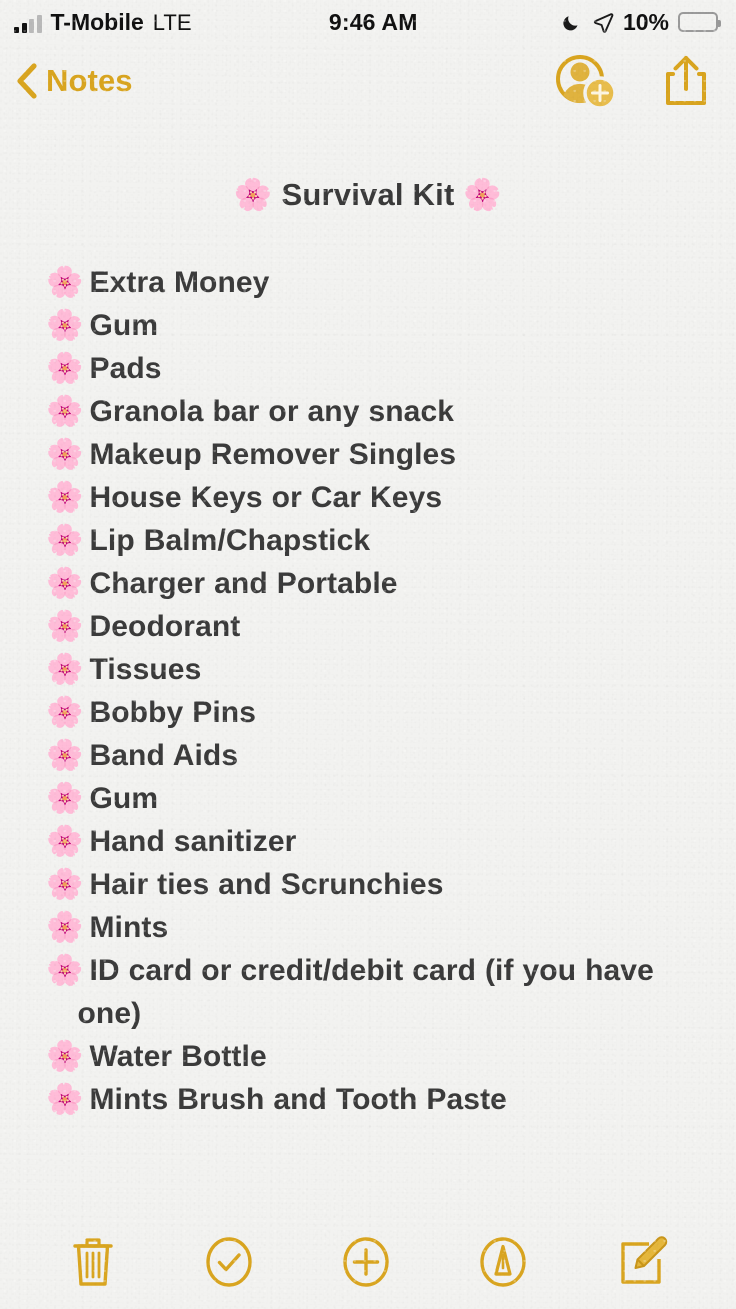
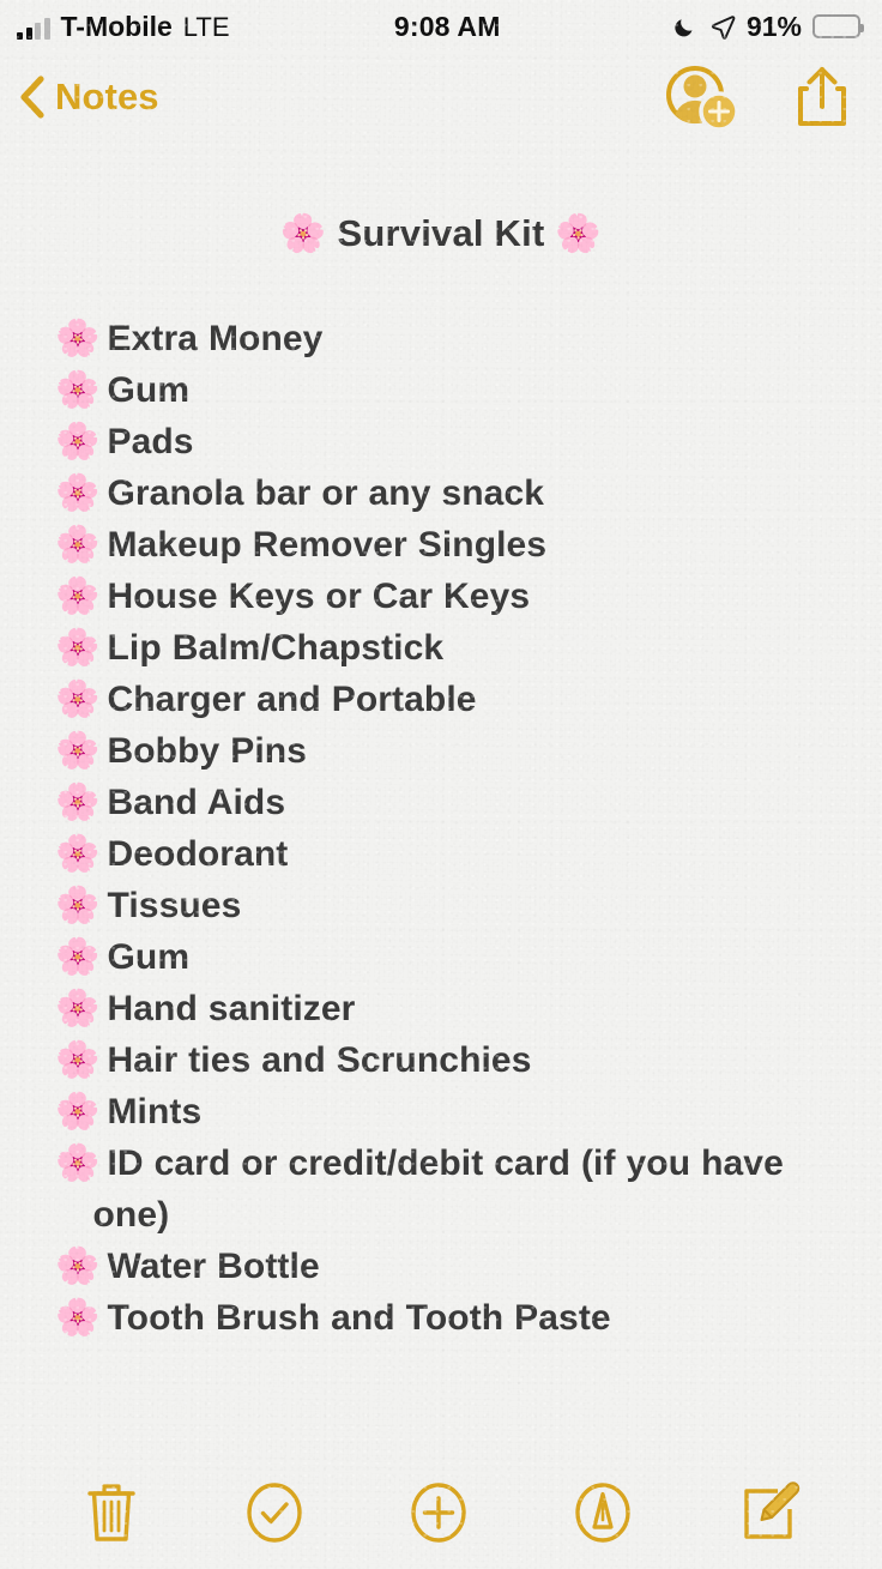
  T-Mobile
  LTE
- 9:46 AM
+ 9:08 AM
- 10%
+ 91%
  Notes
  🌸 Survival Kit 🌸
  🌸 Extra Money
  🌸 Gum
  🌸 Pads
  🌸 Granola bar or any snack
  🌸 Makeup Remover Singles
  🌸 House Keys or Car Keys
  🌸 Lip Balm/Chapstick
  🌸 Charger and Portable
- 🌸 Deodorant
+ 🌸 Bobby Pins
- 🌸 Tissues
+ 🌸 Band Aids
- 🌸 Bobby Pins
+ 🌸 Deodorant
- 🌸 Band Aids
+ 🌸 Tissues
  🌸 Gum
  🌸 Hand sanitizer
  🌸 Hair ties and Scrunchies
  🌸 Mints
  🌸 ID card or credit/debit card (if you have one)
  🌸 Water Bottle
- 🌸 Mints Brush and Tooth Paste
+ 🌸 Tooth Brush and Tooth Paste
